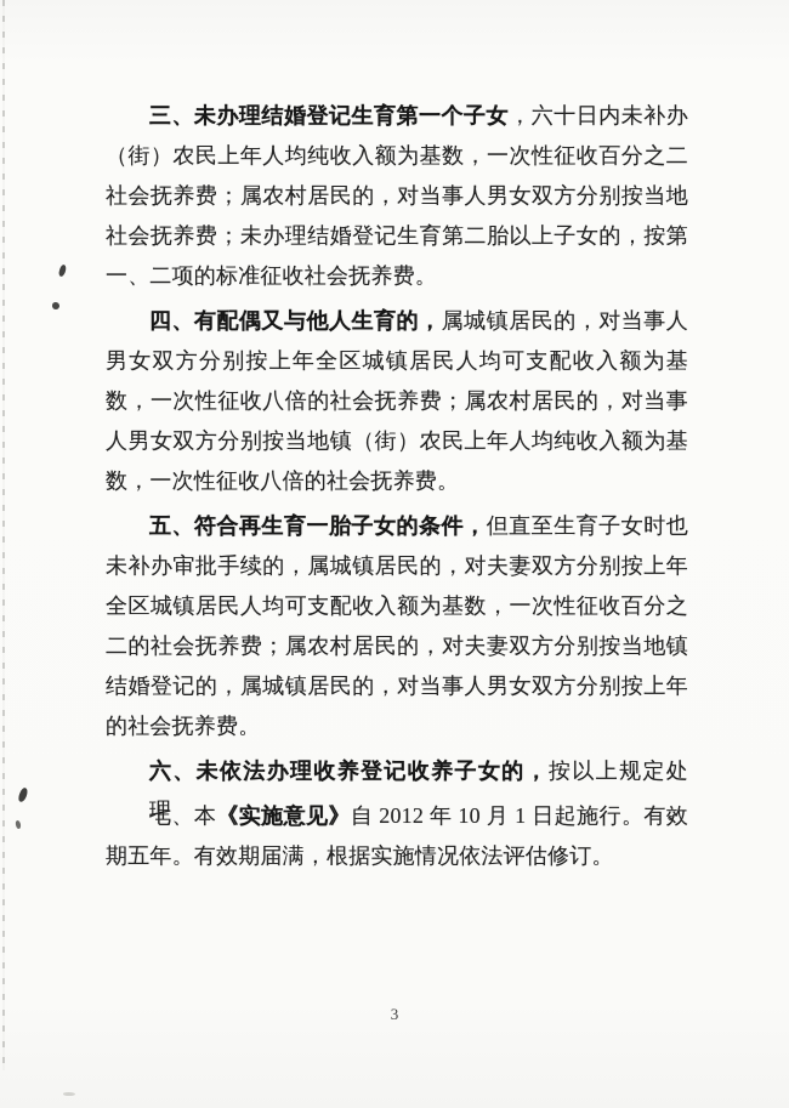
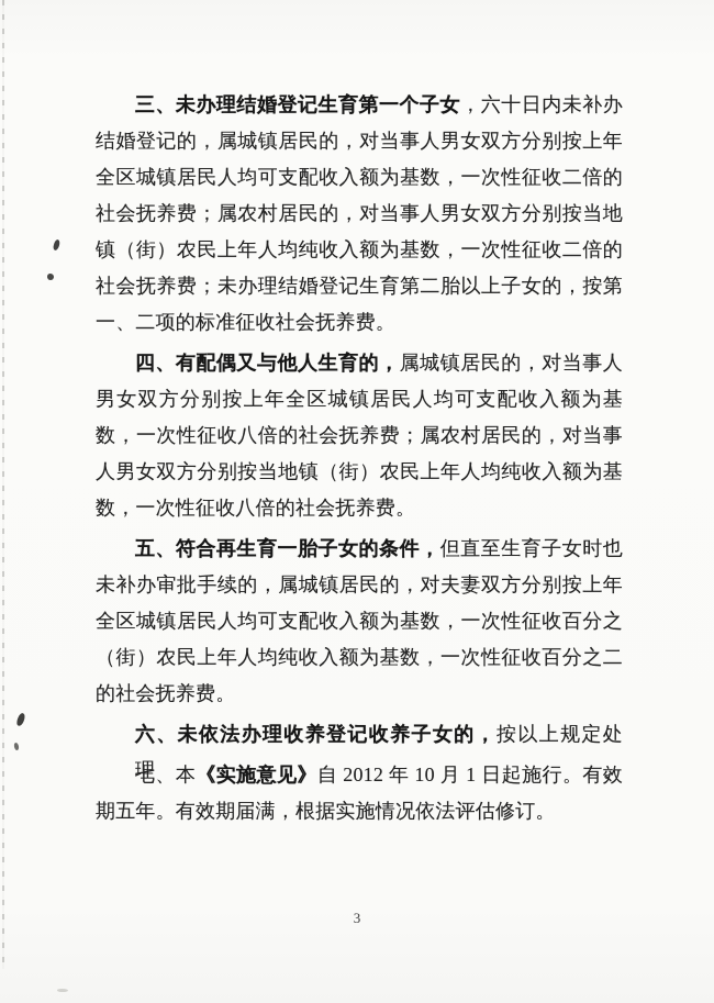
  三、未办理结婚登记生育第一个子女，六十日内未补办
- （街）农民上年人均纯收入额为基数，一次性征收百分之二
+ 结婚登记的，属城镇居民的，对当事人男女双方分别按上年
+ 全区城镇居民人均可支配收入额为基数，一次性征收二倍的
  社会抚养费；属农村居民的，对当事人男女双方分别按当地
+ 镇（街）农民上年人均纯收入额为基数，一次性征收二倍的
  社会抚养费；未办理结婚登记生育第二胎以上子女的，按第
  一、二项的标准征收社会抚养费。
  四、有配偶又与他人生育的，属城镇居民的，对当事人
  男女双方分别按上年全区城镇居民人均可支配收入额为基
  数，一次性征收八倍的社会抚养费；属农村居民的，对当事
  人男女双方分别按当地镇（街）农民上年人均纯收入额为基
  数，一次性征收八倍的社会抚养费。
  五、符合再生育一胎子女的条件，但直至生育子女时也
  未补办审批手续的，属城镇居民的，对夫妻双方分别按上年
  全区城镇居民人均可支配收入额为基数，一次性征收百分之
- 二的社会抚养费；属农村居民的，对夫妻双方分别按当地镇
- 结婚登记的，属城镇居民的，对当事人男女双方分别按上年
+ （街）农民上年人均纯收入额为基数，一次性征收百分之二
  的社会抚养费。
  六、未依法办理收养登记收养子女的，按以上规定处理。
  七、本《实施意见》自 2012 年 10 月 1 日起施行。有效
  期五年。有效期届满，根据实施情况依法评估修订。
  3
